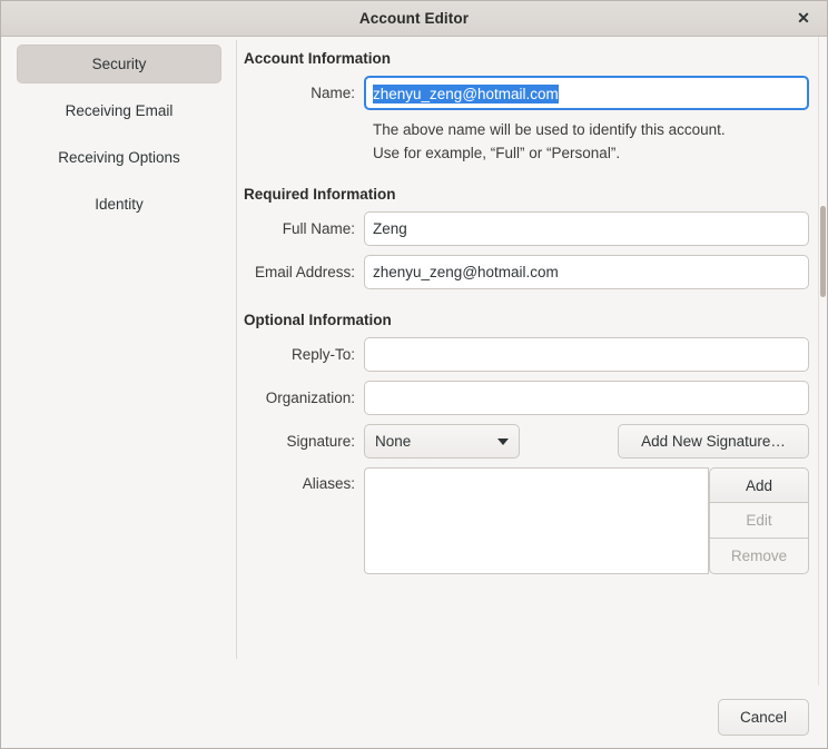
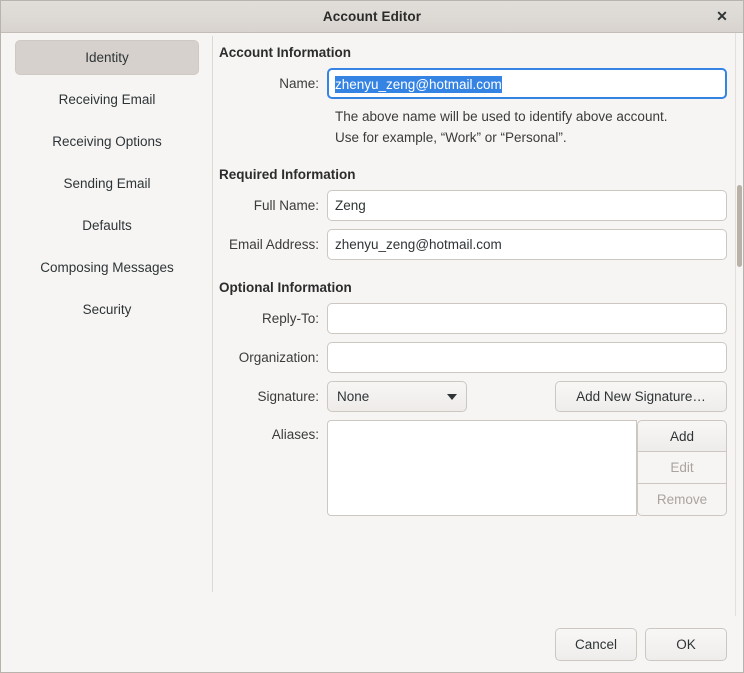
  Account Editor
  ✕
- Security
+ Identity
  Receiving Email
  Receiving Options
+ Sending Email
+ Defaults
+ Composing Messages
- Identity
+ Security
  Account Information
  Name:
  zhenyu_zeng@hotmail.com
- The above name will be used to identify this account.
+ The above name will be used to identify above account.
- Use for example, “Full” or “Personal”.
+ Use for example, “Work” or “Personal”.
  Required Information
  Full Name:
  Zeng
  Email Address:
  zhenyu_zeng@hotmail.com
  Optional Information
  Reply-To:
  Organization:
  Signature:
  None
  Add New Signature…
  Aliases:
  Add
  Edit
  Remove
  Cancel
+ OK
